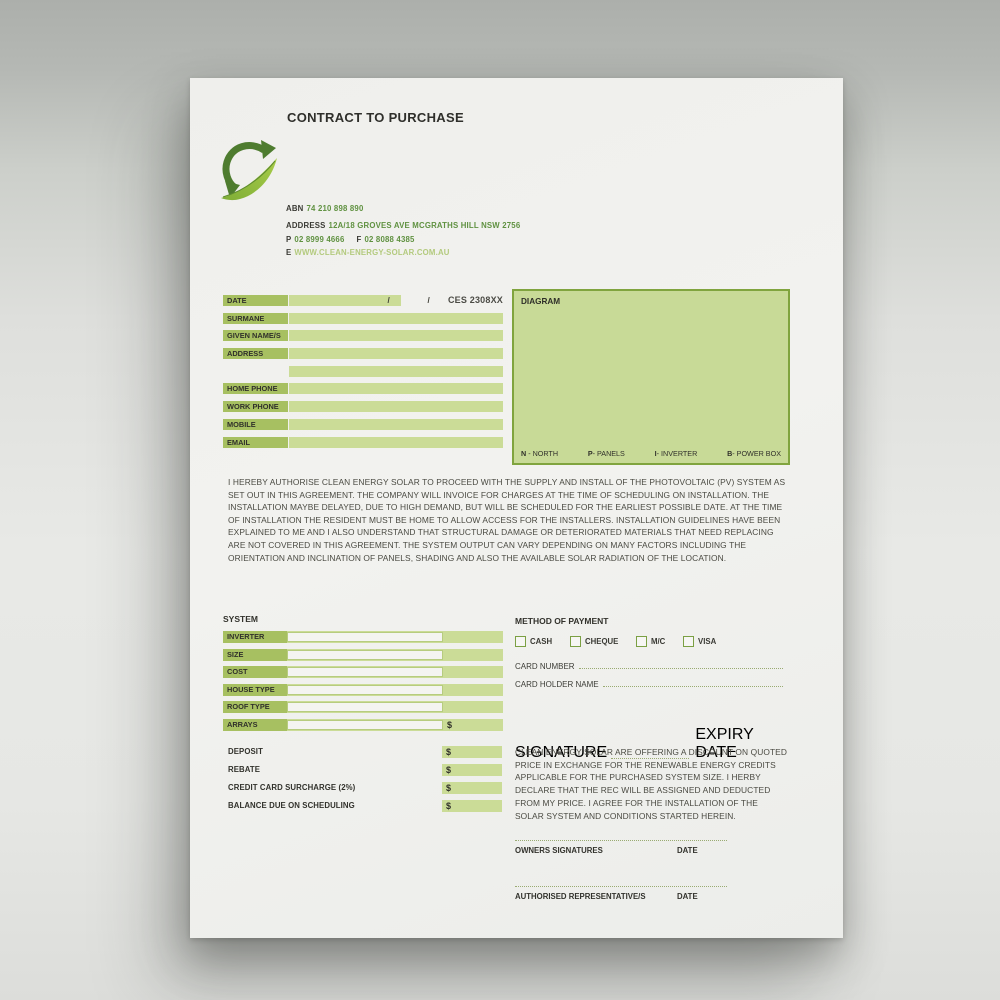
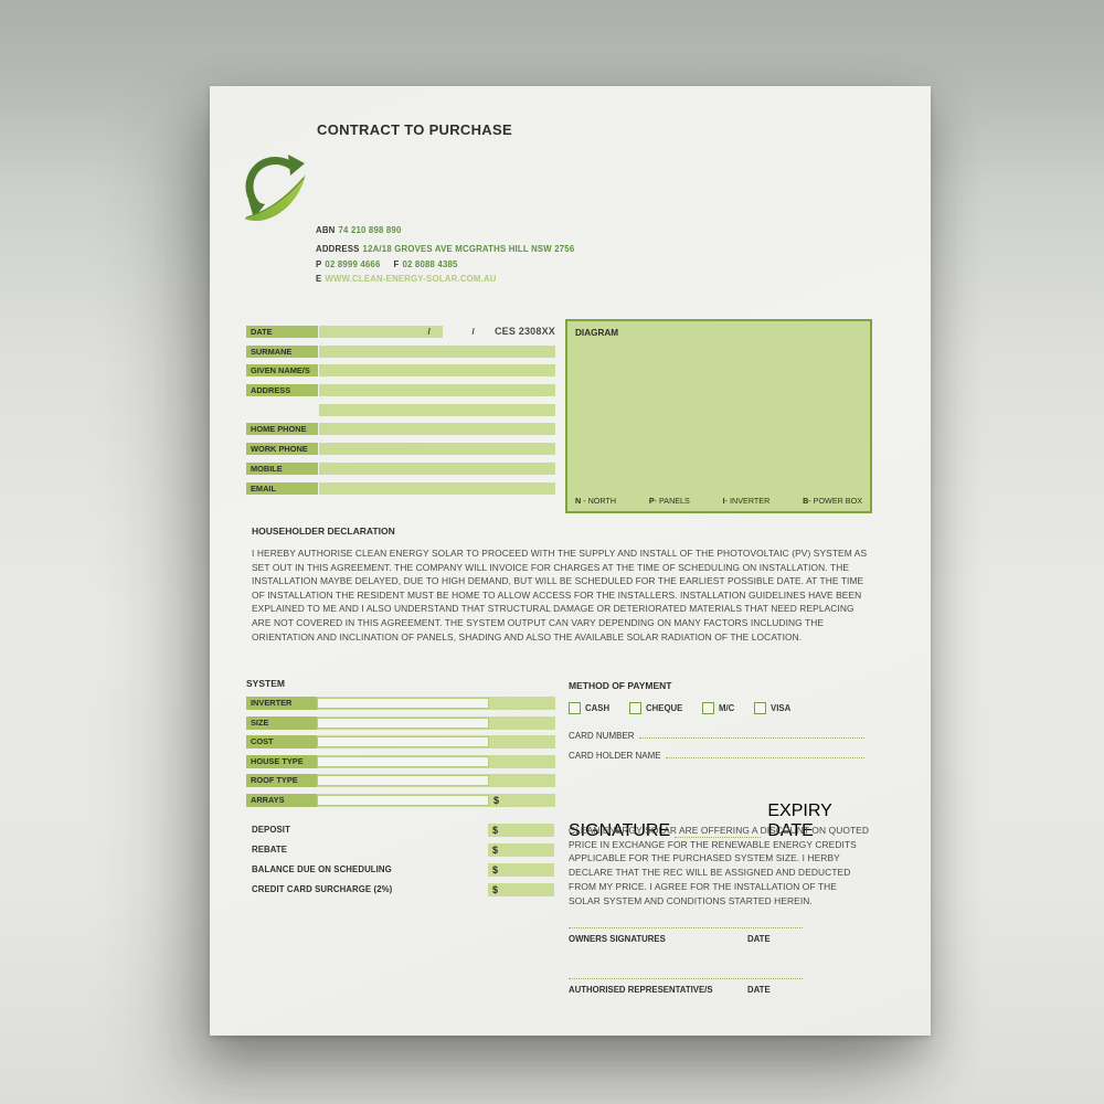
  CONTRACT TO PURCHASE
  ABN 74 210 898 890
  ADDRESS 12A/18 GROVES AVE MCGRATHS HILL NSW 2756
  P 02 8999 4666 F 02 8088 4385
  E WWW.CLEAN-ENERGY-SOLAR.COM.AU
  DATE
  /
  /
  SURMANE
  GIVEN NAME/S
  ADDRESS
  HOME PHONE
  WORK PHONE
  MOBILE
  EMAIL
  CES 2308XX
  DIAGRAM
  N - NORTH
  P- PANELS
  I- INVERTER
  B- POWER BOX
+ HOUSEHOLDER DECLARATION
  I HEREBY AUTHORISE CLEAN ENERGY SOLAR TO PROCEED WITH THE SUPPLY AND INSTALL OF THE PHOTOVOLTAIC (PV) SYSTEM AS SET OUT IN THIS AGREEMENT. THE COMPANY WILL INVOICE FOR CHARGES AT THE TIME OF SCHEDULING ON INSTALLATION. THE INSTALLATION MAYBE DELAYED, DUE TO HIGH DEMAND, BUT WILL BE SCHEDULED FOR THE EARLIEST POSSIBLE DATE. AT THE TIME OF INSTALLATION THE RESIDENT MUST BE HOME TO ALLOW ACCESS FOR THE INSTALLERS. INSTALLATION GUIDELINES HAVE BEEN EXPLAINED TO ME AND I ALSO UNDERSTAND THAT STRUCTURAL DAMAGE OR DETERIORATED MATERIALS THAT NEED REPLACING ARE NOT COVERED IN THIS AGREEMENT. THE SYSTEM OUTPUT CAN VARY DEPENDING ON MANY FACTORS INCLUDING THE ORIENTATION AND INCLINATION OF PANELS, SHADING AND ALSO THE AVAILABLE SOLAR RADIATION OF THE LOCATION.
  SYSTEM
  INVERTER
  SIZE
  COST
  HOUSE TYPE
  ROOF TYPE
  ARRAYS
  $
  DEPOSIT
  $
  REBATE
  $
- CREDIT CARD SURCHARGE (2%)
+ BALANCE DUE ON SCHEDULING
  $
- BALANCE DUE ON SCHEDULING
+ CREDIT CARD SURCHARGE (2%)
  $
  METHOD OF PAYMENT
  CASH
  CHEQUE
  M/C
  VISA
  CARD NUMBER
  CARD HOLDER NAME
  SIGNATURE
  EXPIRY DATE
  CLEAN ENERGY SOLAR ARE OFFERING A DISCOUNT ON QUOTED PRICE IN EXCHANGE FOR THE RENEWABLE ENERGY CREDITS APPLICABLE FOR THE PURCHASED SYSTEM SIZE. I HERBY DECLARE THAT THE REC WILL BE ASSIGNED AND DEDUCTED FROM MY PRICE. I AGREE FOR THE INSTALLATION OF THE SOLAR SYSTEM AND CONDITIONS STARTED HEREIN.
  OWNERS SIGNATURES
  DATE
  AUTHORISED REPRESENTATIVE/S
  DATE
